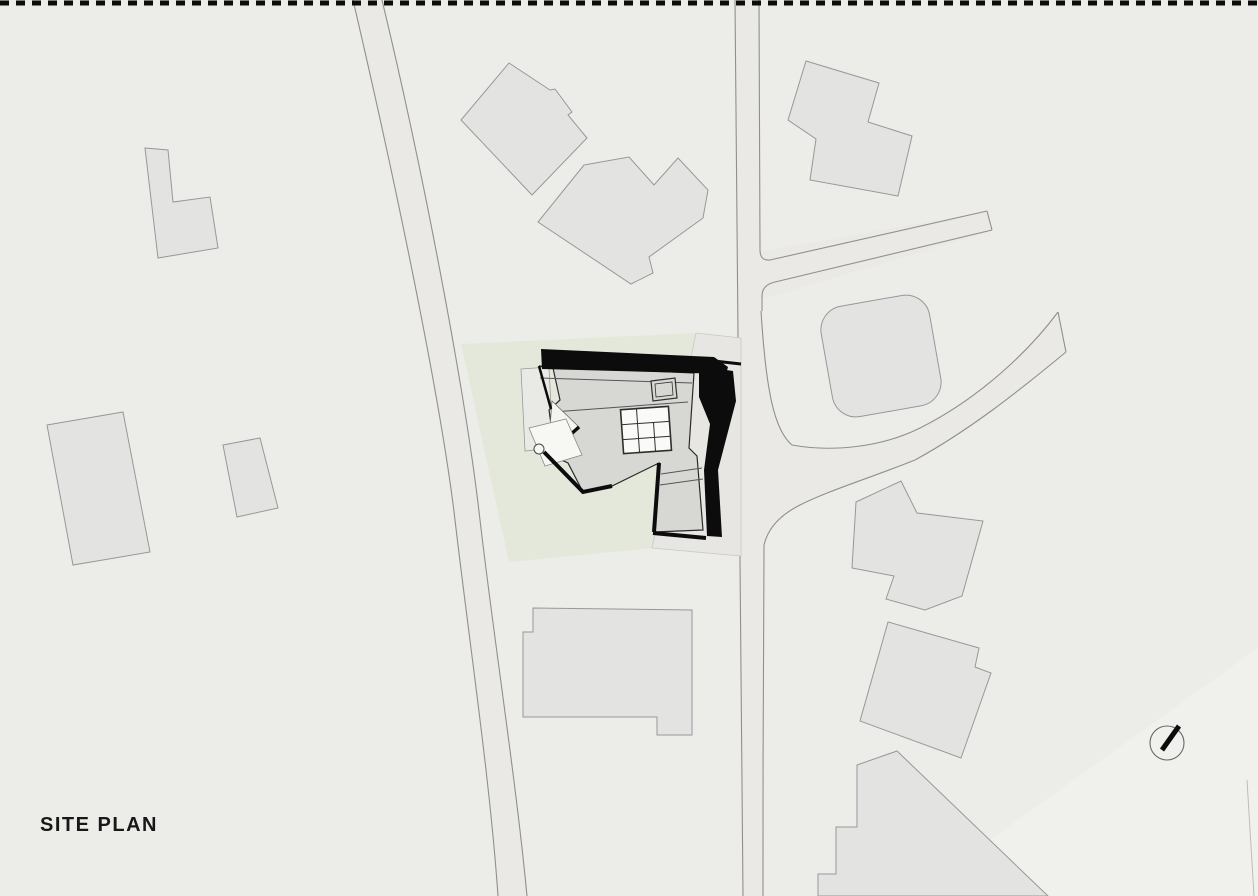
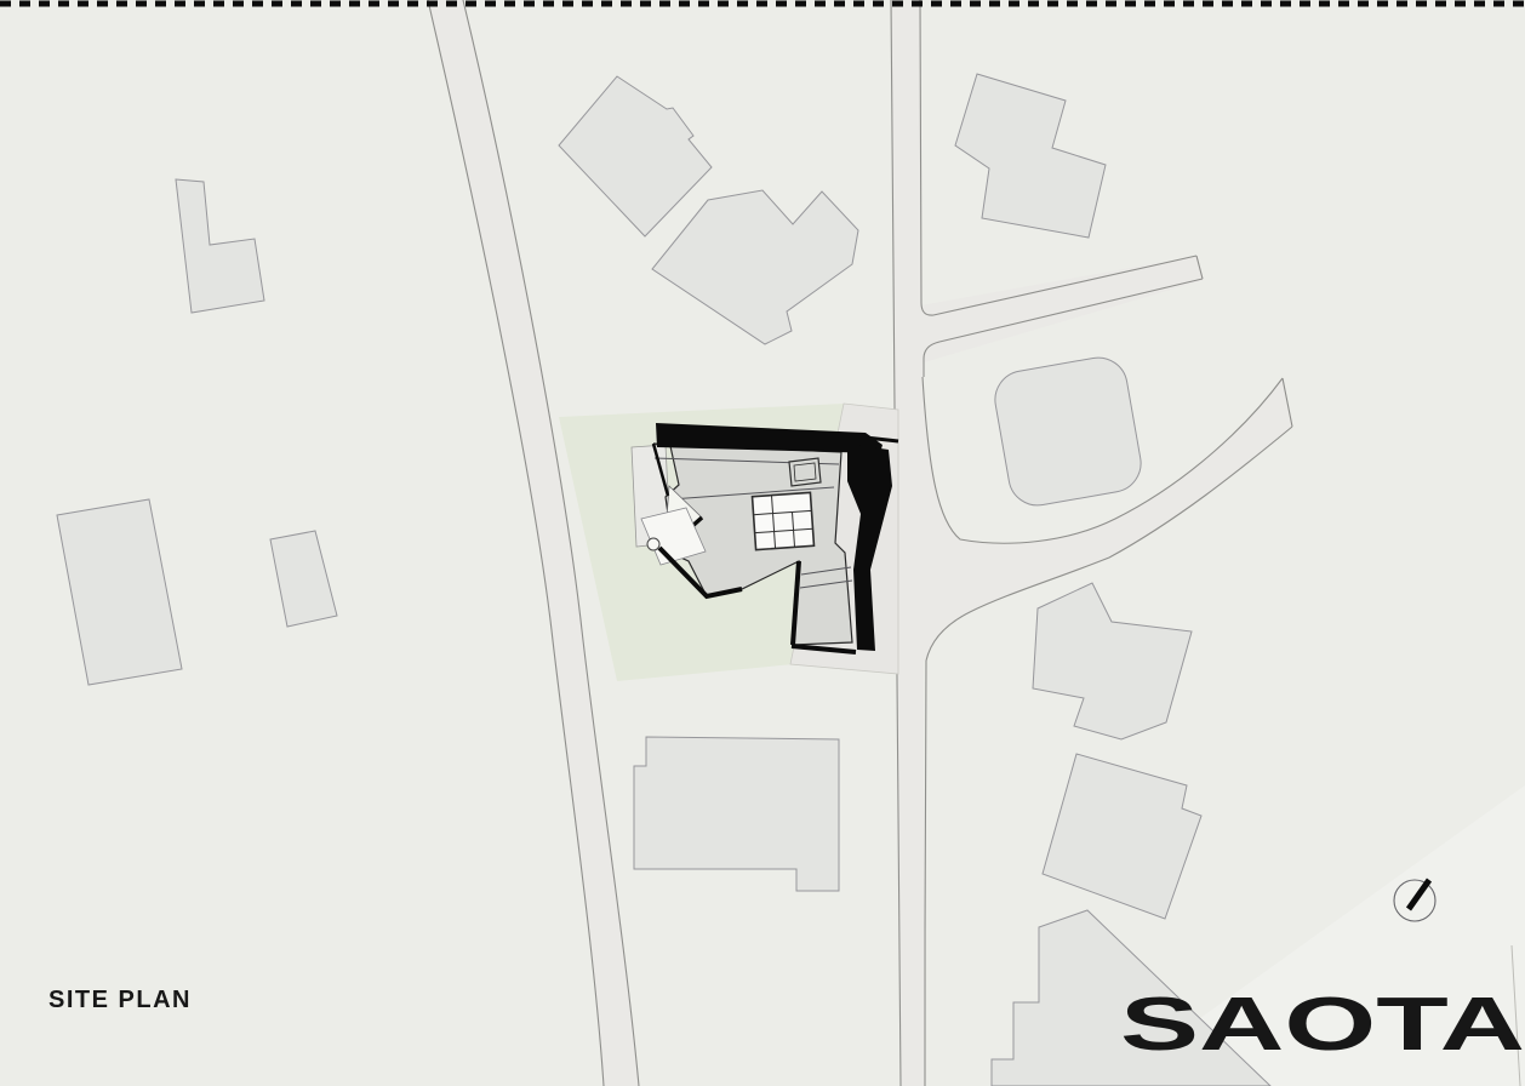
  SITE PLAN
+ SAOTA
